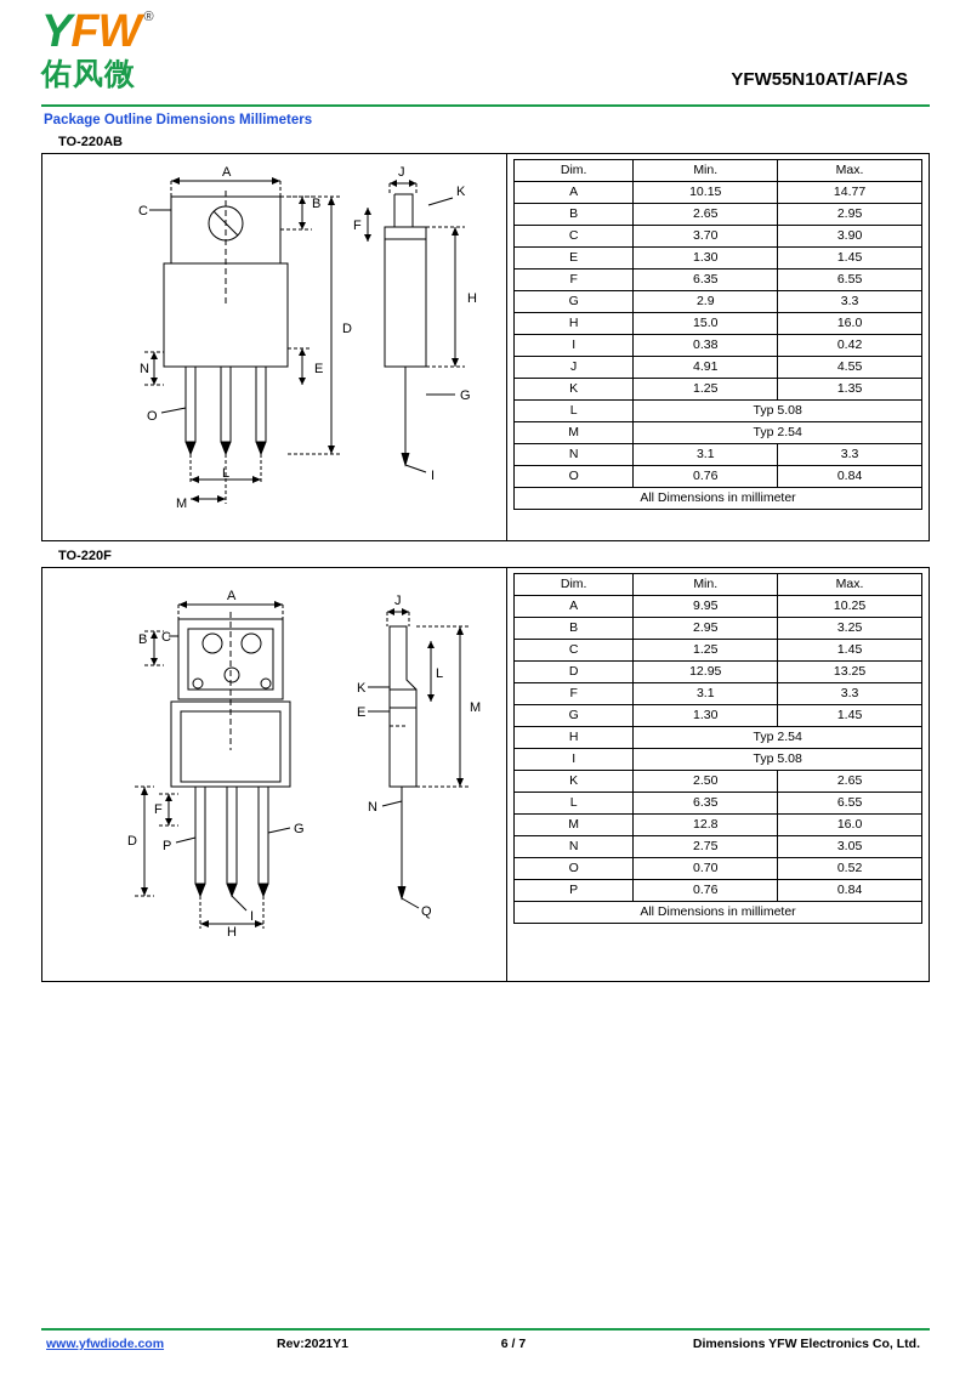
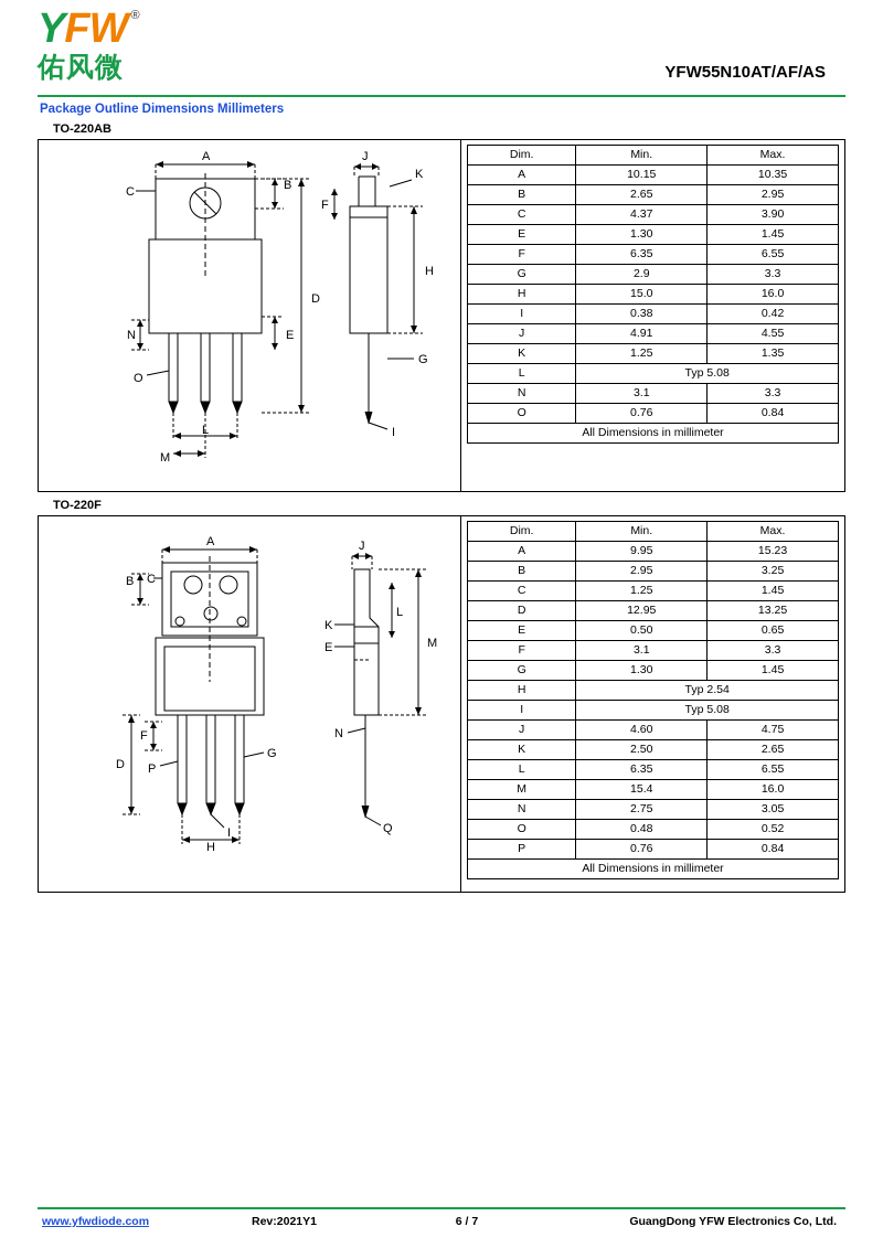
  Y
  FW
  ®
  佑风微
  YFW55N10AT/AF/AS
  Package Outline Dimensions Millimeters
  TO-220AB
  A
  C
  B
  D
  E
  N
  O
  L
  M
  J
  K
  F
  H
  G
  I
  Dim.	Min.	Max.
- A	10.15	14.77
+ A	10.15	10.35
  B	2.65	2.95
- C	3.70	3.90
+ C	4.37	3.90
  E	1.30	1.45
  F	6.35	6.55
  G	2.9	3.3
  H	15.0	16.0
  I	0.38	0.42
  J	4.91	4.55
  K	1.25	1.35
  L	Typ 5.08
- M	Typ 2.54
  N	3.1	3.3
  O	0.76	0.84
  All Dimensions in millimeter
  TO-220F
  A
  B
  C
  D
  F
  P
  G
  H
  I
  J
  K
  E
  L
  M
  N
  Q
  Dim.	Min.	Max.
- A	9.95	10.25
+ A	9.95	15.23
  B	2.95	3.25
  C	1.25	1.45
  D	12.95	13.25
+ E	0.50	0.65
  F	3.1	3.3
  G	1.30	1.45
  H	Typ 2.54
  I	Typ 5.08
+ J	4.60	4.75
  K	2.50	2.65
  L	6.35	6.55
- M	12.8	16.0
+ M	15.4	16.0
  N	2.75	3.05
- O	0.70	0.52
+ O	0.48	0.52
  P	0.76	0.84
  All Dimensions in millimeter
  www.yfwdiode.com
  Rev:2021Y1
  6 / 7
- Dimensions YFW Electronics Co, Ltd.
+ GuangDong YFW Electronics Co, Ltd.
